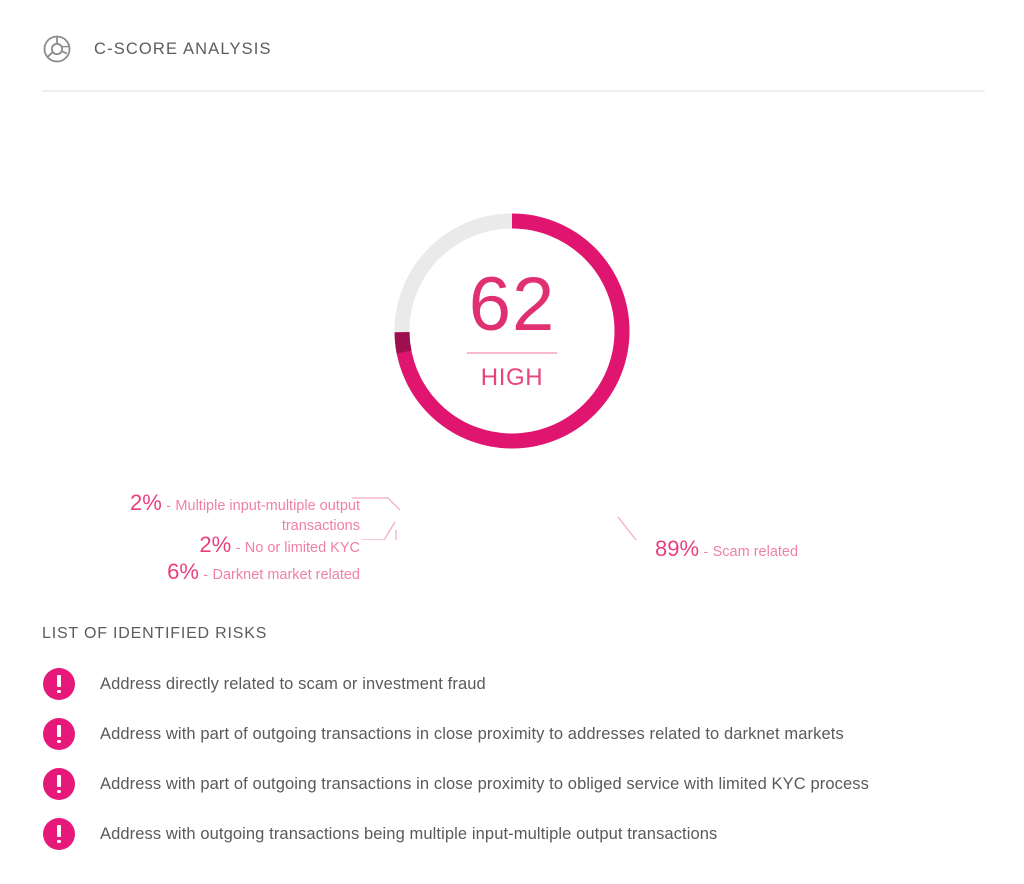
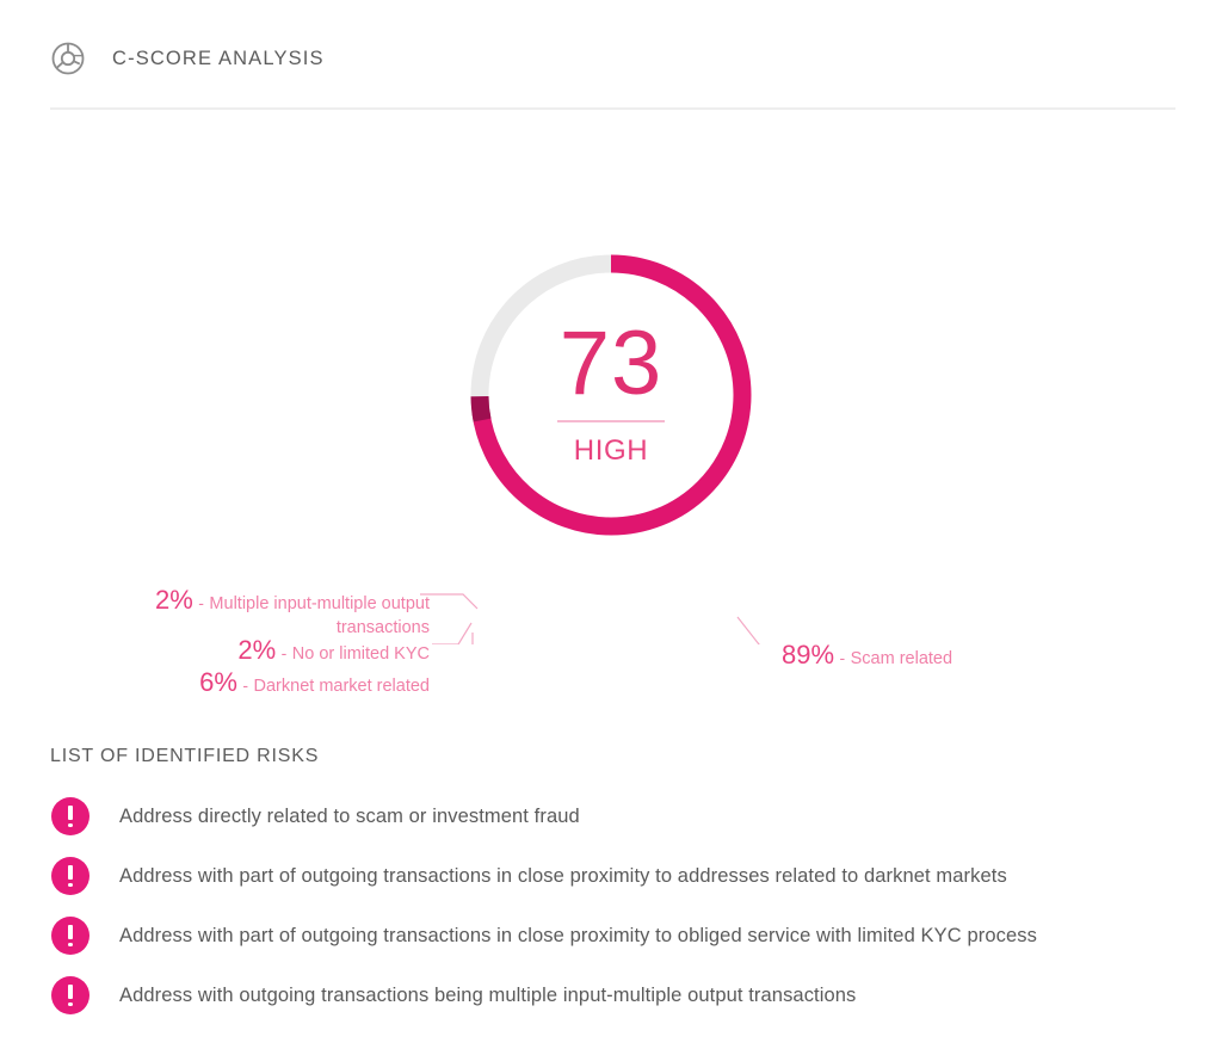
  C-SCORE ANALYSIS
- 62
+ 73
  HIGH
  2% - Multiple input-multiple output
  transactions
  2% - No or limited KYC
  6% - Darknet market related
  89% - Scam related
  LIST OF IDENTIFIED RISKS
  Address directly related to scam or investment fraud
  Address with part of outgoing transactions in close proximity to addresses related to darknet markets
  Address with part of outgoing transactions in close proximity to obliged service with limited KYC process
  Address with outgoing transactions being multiple input-multiple output transactions
